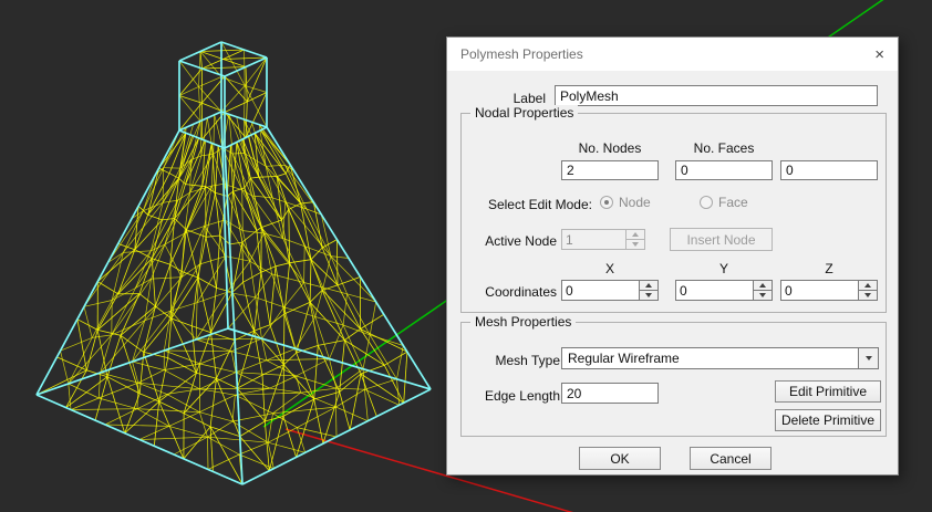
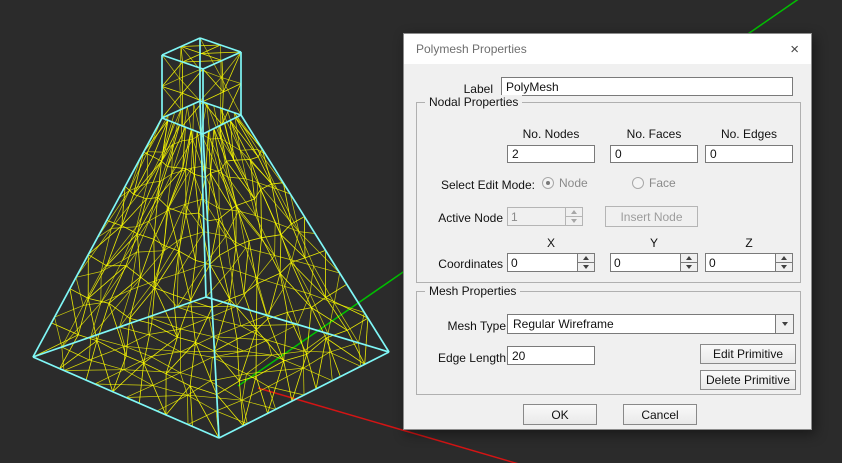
  Polymesh Properties
  ×
  Label
  PolyMesh
  Nodal Properties
  No. Nodes
  No. Faces
+ No. Edges
  2
  0
  0
  Select Edit Mode:
  Node
  Face
  Active Node
  1
  Insert Node
  X
  Y
  Z
  Coordinates
  0
  0
  0
  Mesh Properties
  Mesh Type
  Regular Wireframe
  Edge Length
  20
  Edit Primitive
  Delete Primitive
  OK
  Cancel
